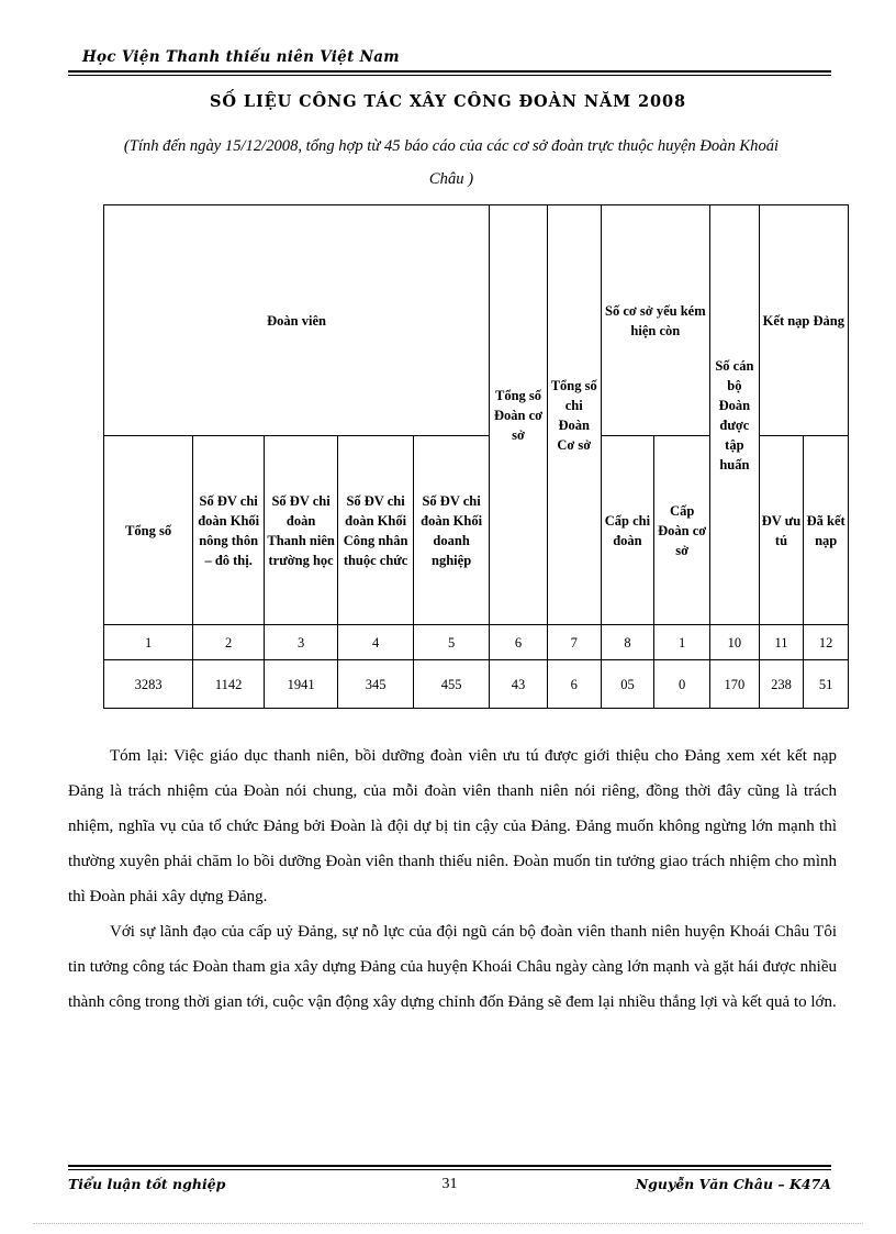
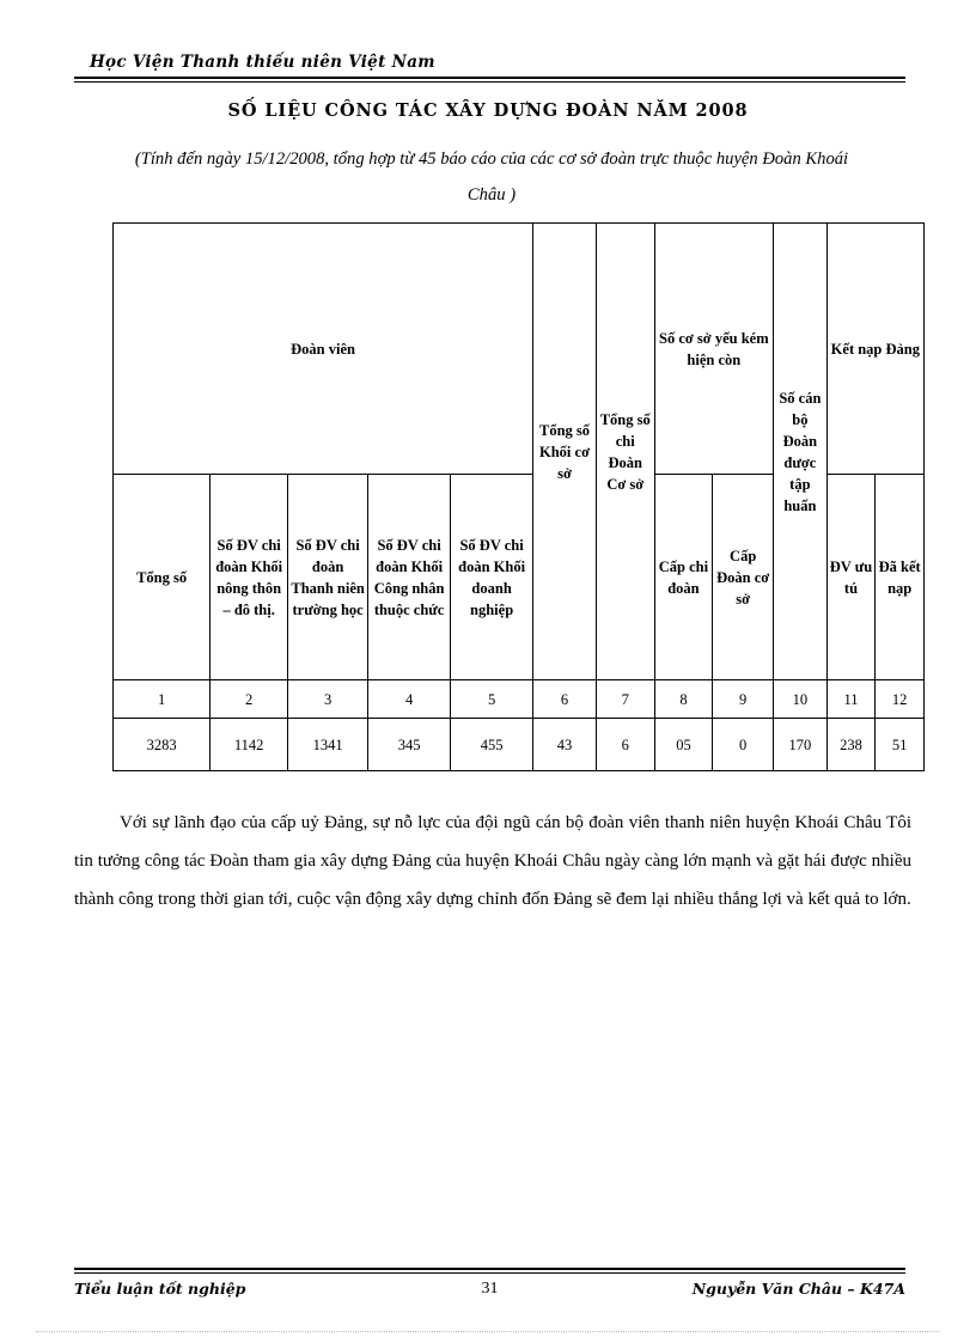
  Học Viện Thanh thiếu niên Việt Nam
- SỐ LIỆU CÔNG TÁC XÂY CÔNG ĐOÀN NĂM 2008
+ SỐ LIỆU CÔNG TÁC XÂY DỰNG ĐOÀN NĂM 2008
  (Tính đến ngày 15/12/2008, tổng hợp từ 45 báo cáo của các cơ sở đoàn trực thuộc huyện Đoàn Khoái Châu )
- Đoàn viên	Tổng số Đoàn cơ sở	Tổng số chi Đoàn Cơ sở	Số cơ sở yếu kém hiện còn	Số cán bộ Đoàn được tập huấn	Kết nạp Đảng
+ Đoàn viên	Tổng số Khối cơ sở	Tổng số chi Đoàn Cơ sở	Số cơ sở yếu kém hiện còn	Số cán bộ Đoàn được tập huấn	Kết nạp Đảng
  Tổng số	Số ĐV chi đoàn Khối nông thôn – đô thị.	Số ĐV chi đoàn Thanh niên trường học	Số ĐV chi đoàn Khối Công nhân thuộc chức	Số ĐV chi đoàn Khối doanh nghiệp	Cấp chi đoàn	Cấp Đoàn cơ sở	ĐV ưu tú	Đã kết nạp
- 1	2	3	4	5	6	7	8	1	10	11	12
+ 1	2	3	4	5	6	7	8	9	10	11	12
- 3283	1142	1941	345	455	43	6	05	0	170	238	51
+ 3283	1142	1341	345	455	43	6	05	0	170	238	51
- Tóm lại: Việc giáo dục thanh niên, bồi dưỡng đoàn viên ưu tú được giới thiệu cho Đảng xem xét kết nạp Đảng là trách nhiệm của Đoàn nói chung, của mỗi đoàn viên thanh niên nói riêng, đồng thời đây cũng là trách nhiệm, nghĩa vụ của tổ chức Đảng bởi Đoàn là đội dự bị tin cậy của Đảng. Đảng muốn không ngừng lớn mạnh thì thường xuyên phải chăm lo bồi dưỡng Đoàn viên thanh thiếu niên. Đoàn muốn tin tưởng giao trách nhiệm cho mình thì Đoàn phải xây dựng Đảng.
  Với sự lãnh đạo của cấp uỷ Đảng, sự nỗ lực của đội ngũ cán bộ đoàn viên thanh niên huyện Khoái Châu Tôi tin tưởng công tác Đoàn tham gia xây dựng Đảng của huyện Khoái Châu ngày càng lớn mạnh và gặt hái được nhiều thành công trong thời gian tới, cuộc vận động xây dựng chỉnh đốn Đảng sẽ đem lại nhiều thắng lợi và kết quả to lớn.
  Tiểu luận tốt nghiệp
  31
  Nguyễn Văn Châu – K47A
